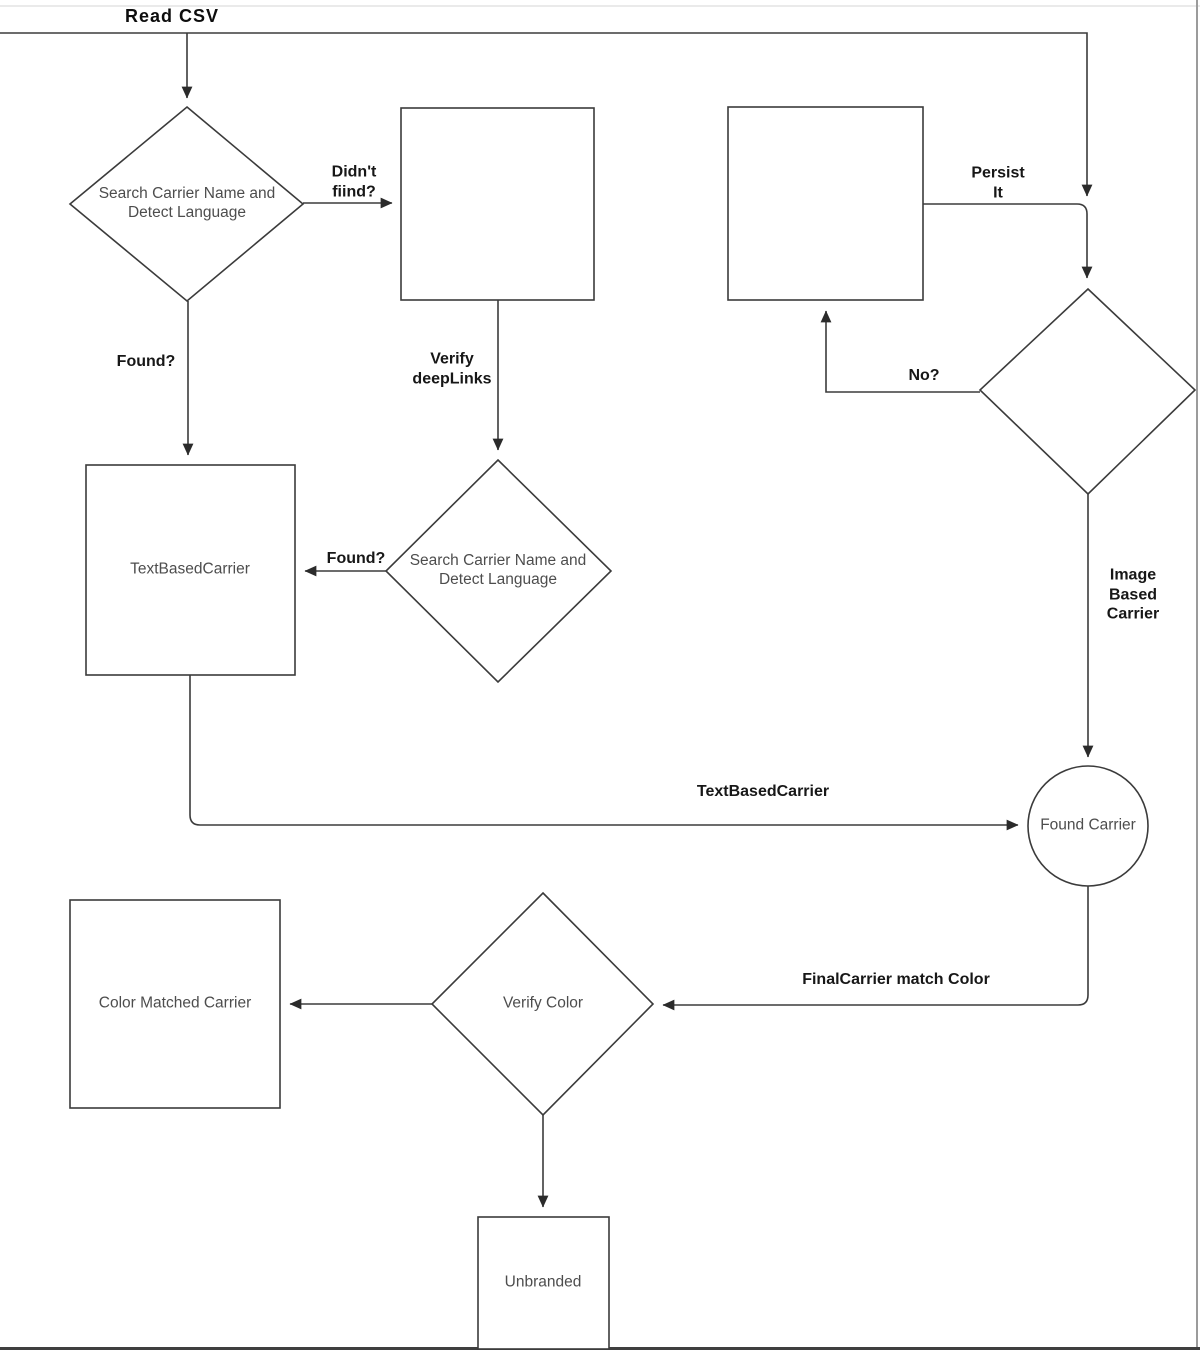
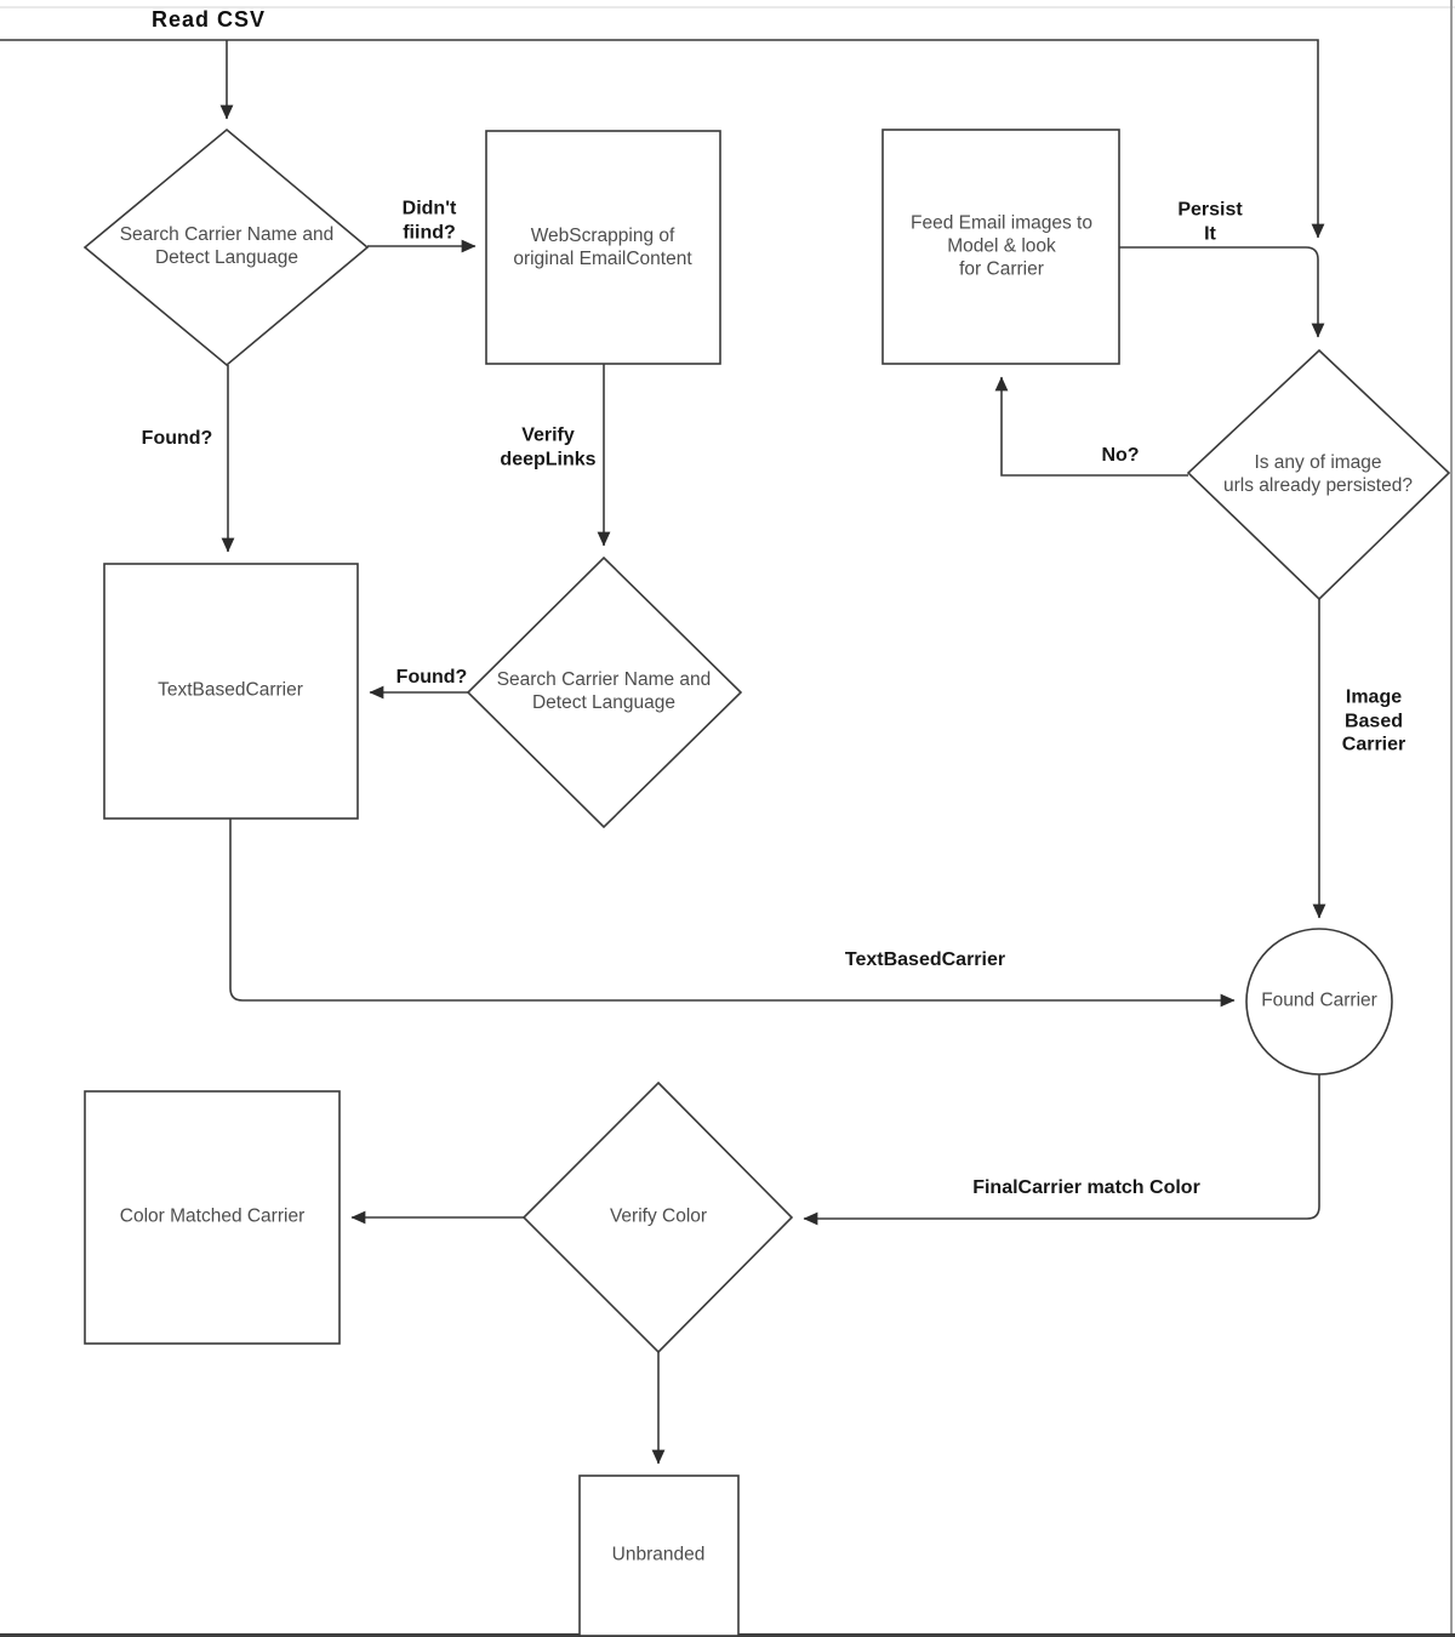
  Read CSV
  Didn't
  fiind?
  Found?
  Verify
  deepLinks
  Found?
  Persist
  It
  No?
  Image
  Based
  Carrier
  TextBasedCarrier
  FinalCarrier match Color
  Search Carrier Name and
  Detect Language
+ WebScrapping of
+ original EmailContent
+ Feed Email images to
+ Model & look
+ for Carrier
+ Is any of image
+ urls already persisted?
  TextBasedCarrier
  Search Carrier Name and
  Detect Language
  Found Carrier
  Verify Color
  Color Matched Carrier
  Unbranded
